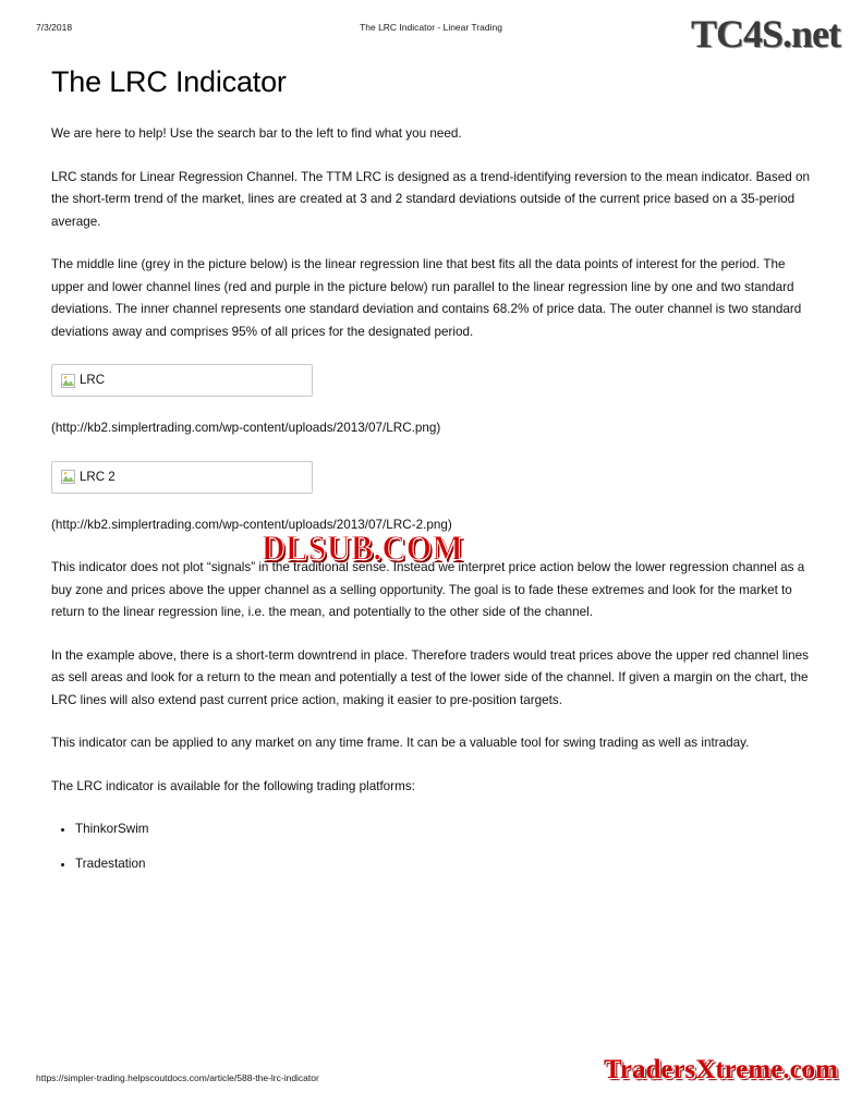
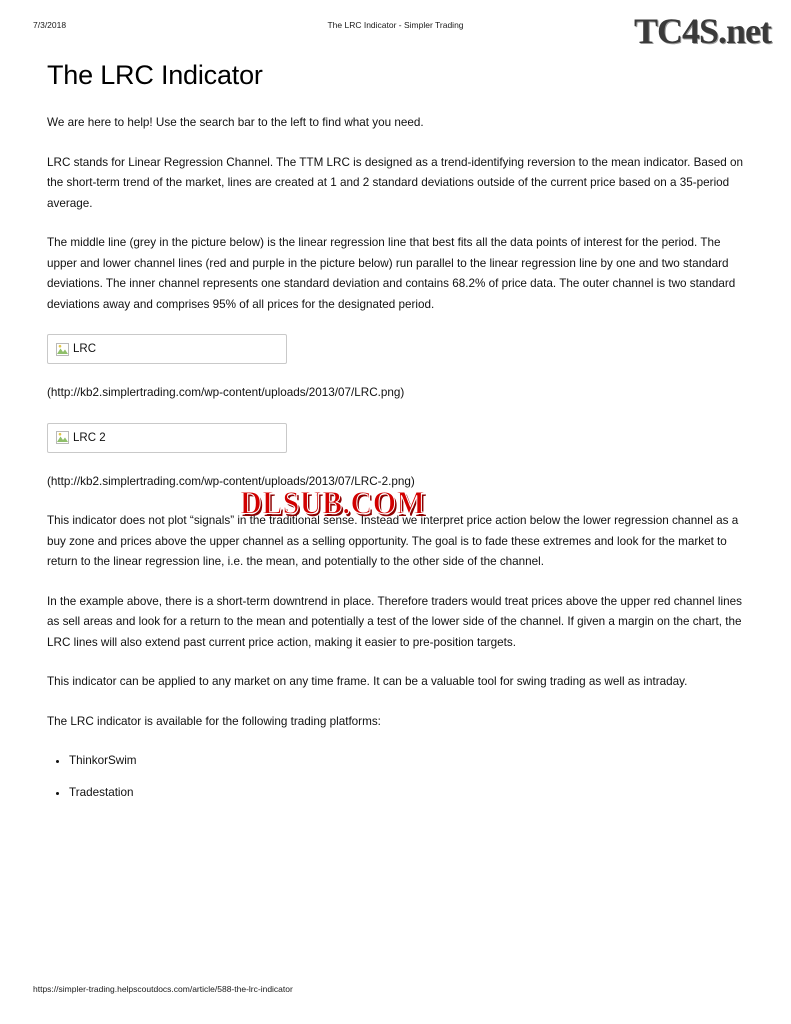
  7/3/2018
- The LRC Indicator - Linear Trading
+ The LRC Indicator - Simpler Trading
  TC4S.net
  The LRC Indicator
  We are here to help! Use the search bar to the left to find what you need.
- LRC stands for Linear Regression Channel. The TTM LRC is designed as a trend-identifying reversion to the mean indicator. Based on the short-term trend of the market, lines are created at 3 and 2 standard deviations outside of the current price based on a 35-period average.
+ LRC stands for Linear Regression Channel. The TTM LRC is designed as a trend-identifying reversion to the mean indicator. Based on the short-term trend of the market, lines are created at 1 and 2 standard deviations outside of the current price based on a 35-period average.
  The middle line (grey in the picture below) is the linear regression line that best fits all the data points of interest for the period. The upper and lower channel lines (red and purple in the picture below) run parallel to the linear regression line by one and two standard deviations. The inner channel represents one standard deviation and contains 68.2% of price data. The outer channel is two standard deviations away and comprises 95% of all prices for the designated period.
  LRC
  (http://kb2.simplertrading.com/wp-content/uploads/2013/07/LRC.png)
  LRC 2
  (http://kb2.simplertrading.com/wp-content/uploads/2013/07/LRC-2.png)
  This indicator does not plot “signals” in the traditional sense. Instead we interpret price action below the lower regression channel as a buy zone and prices above the upper channel as a selling opportunity. The goal is to fade these extremes and look for the market to return to the linear regression line, i.e. the mean, and potentially to the other side of the channel.
  In the example above, there is a short-term downtrend in place. Therefore traders would treat prices above the upper red channel lines as sell areas and look for a return to the mean and potentially a test of the lower side of the channel. If given a margin on the chart, the LRC lines will also extend past current price action, making it easier to pre-position targets.
  This indicator can be applied to any market on any time frame. It can be a valuable tool for swing trading as well as intraday.
  The LRC indicator is available for the following trading platforms:
  ThinkorSwim
  Tradestation
  DLSUB.COM
  https://simpler-trading.helpscoutdocs.com/article/588-the-lrc-indicator
- TradersXtreme.com
